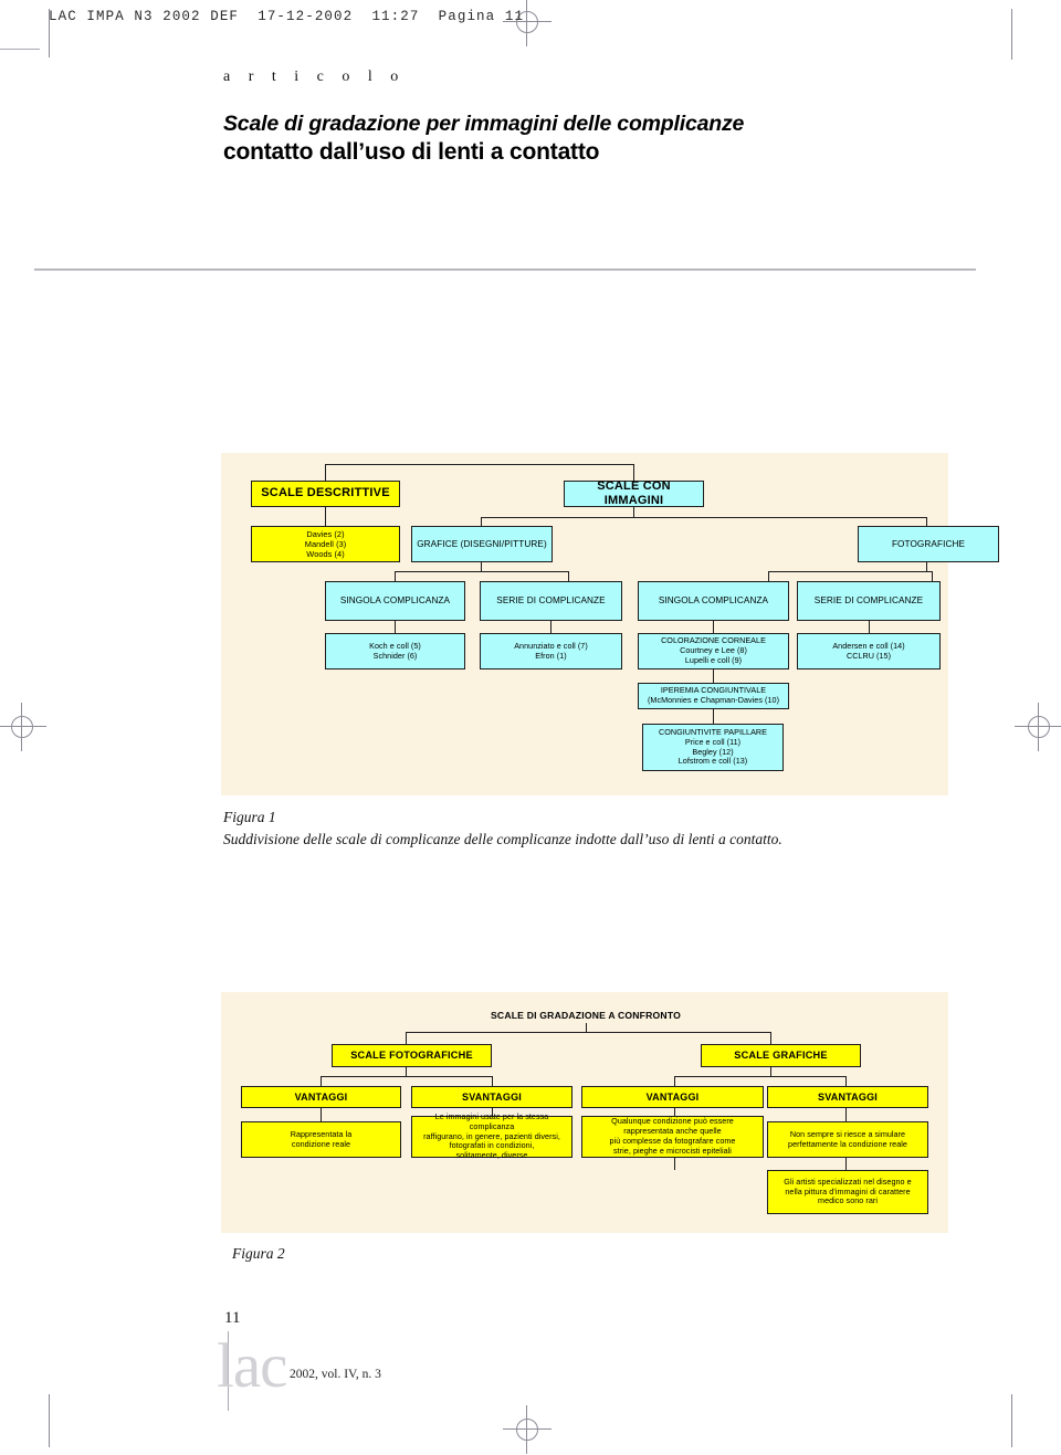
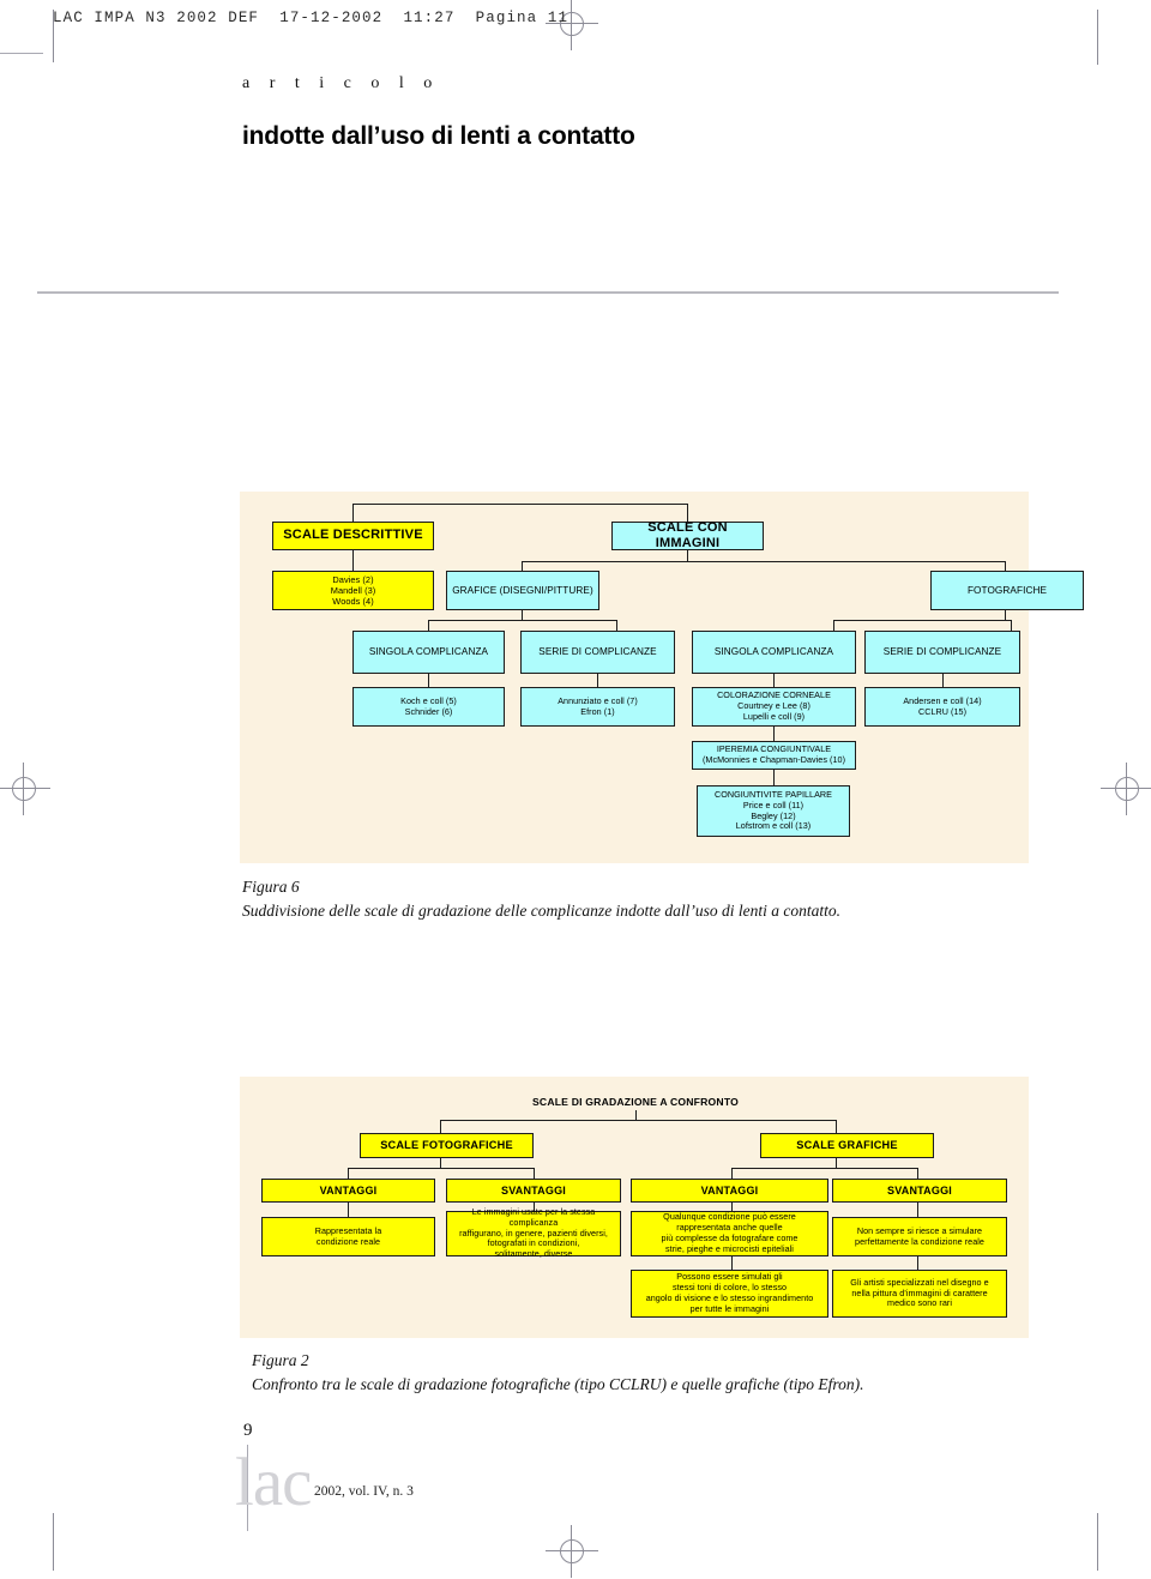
  LAC IMPA N3 2002 DEF 17-12-2002 11:27 Pagina 11
  a r t i c o l o
- Scale di gradazione per immagini delle complicanze
- contatto dall’uso di lenti a contatto
+ indotte dall’uso di lenti a contatto
  SCALE DESCRITTIVE
  SCALE CON IMMAGINI
  Davies (2)
  Mandell (3)
  Woods (4)
  GRAFICE (DISEGNI/PITTURE)
  FOTOGRAFICHE
  SINGOLA COMPLICANZA
  SERIE DI COMPLICANZE
  SINGOLA COMPLICANZA
  SERIE DI COMPLICANZE
  Koch e coll (5)
  Schnider (6)
  Annunziato e coll (7)
  Efron (1)
  COLORAZIONE CORNEALE
  Courtney e Lee (8)
  Lupelli e coll (9)
  Andersen e coll (14)
  CCLRU (15)
  IPEREMIA CONGIUNTIVALE
  (McMonnies e Chapman-Davies (10)
  CONGIUNTIVITE PAPILLARE
  Price e coll (11)
  Begley (12)
  Lofstrom e coll (13)
- Figura 1
+ Figura 6
- Suddivisione delle scale di complicanze delle complicanze indotte dall’uso di lenti a contatto.
+ Suddivisione delle scale di gradazione delle complicanze indotte dall’uso di lenti a contatto.
  SCALE DI GRADAZIONE A CONFRONTO
  SCALE FOTOGRAFICHE
  SCALE GRAFICHE
  VANTAGGI
  SVANTAGGI
  VANTAGGI
  SVANTAGGI
  Rappresentata la
  condizione reale
  Le immagini usate per la stessa complicanza
  raffigurano, in genere, pazienti diversi,
  fotografati in condizioni,
  solitamente, diverse
  Qualunque condizione può essere
  rappresentata anche quelle
  più complesse da fotografare come
  strie, pieghe e microcisti epiteliali
  Non sempre si riesce a simulare
  perfettamente la condizione reale
+ Possono essere simulati gli
+ stessi toni di colore, lo stesso
+ angolo di visione e lo stesso ingrandimento
+ per tutte le immagini
  Gli artisti specializzati nel disegno e
  nella pittura d’immagini di carattere
  medico sono rari
  Figura 2
+ Confronto tra le scale di gradazione fotografiche (tipo CCLRU) e quelle grafiche (tipo Efron).
- 11
+ 9
  lac
  2002, vol. IV, n. 3
